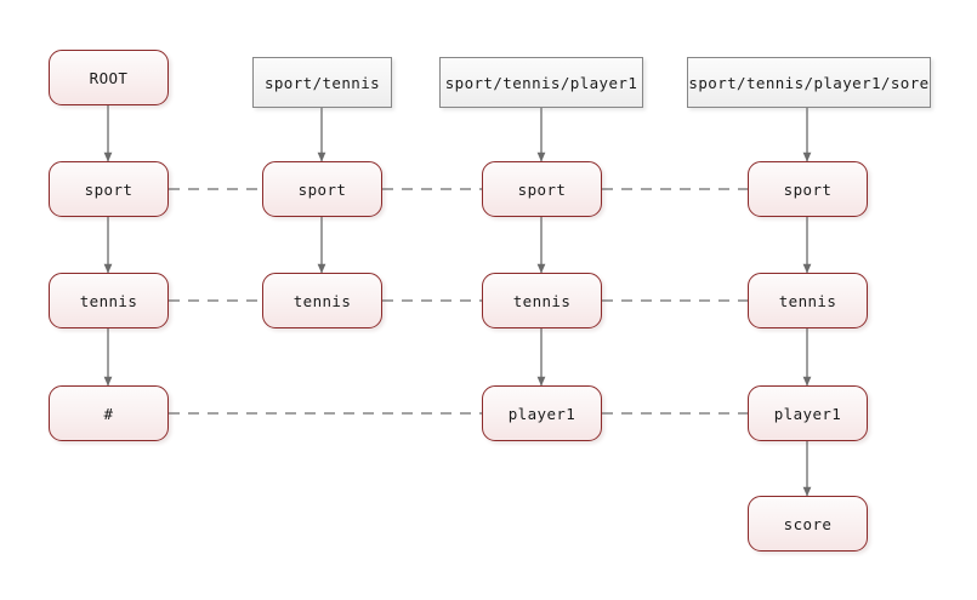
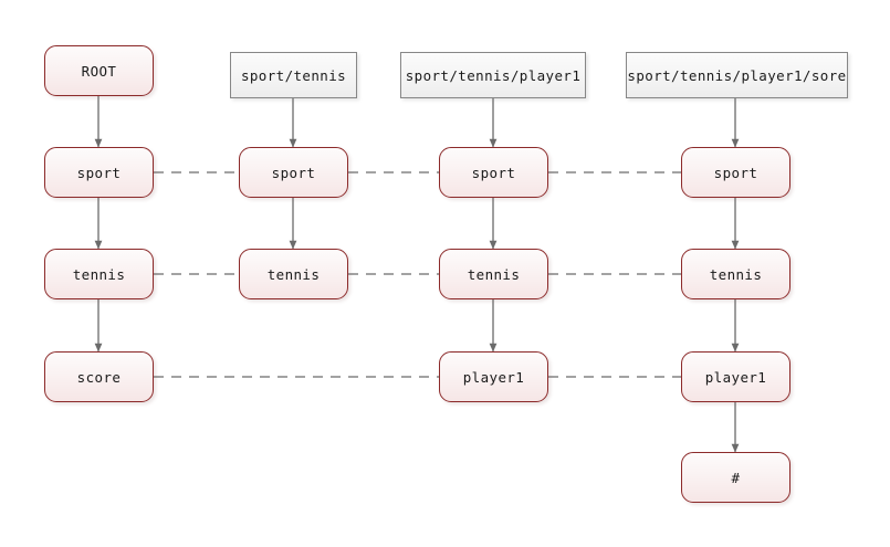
  ROOT
  sport
  tennis
- #
+ score
  sport/tennis
  sport
  tennis
  sport/tennis/player1
  sport
  tennis
  player1
  sport/tennis/player1/sore
  sport
  tennis
  player1
- score
+ #
